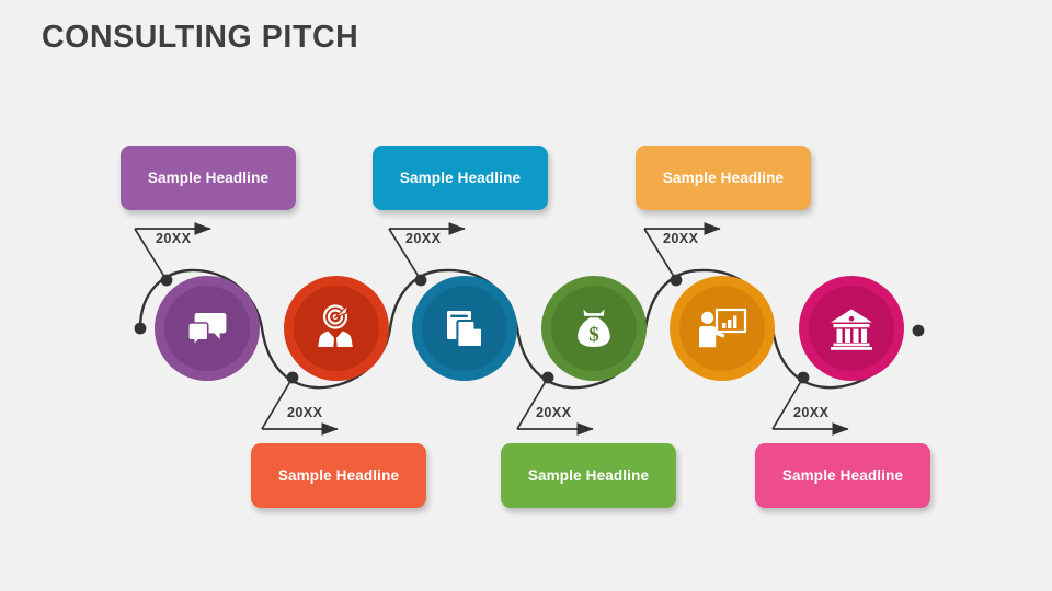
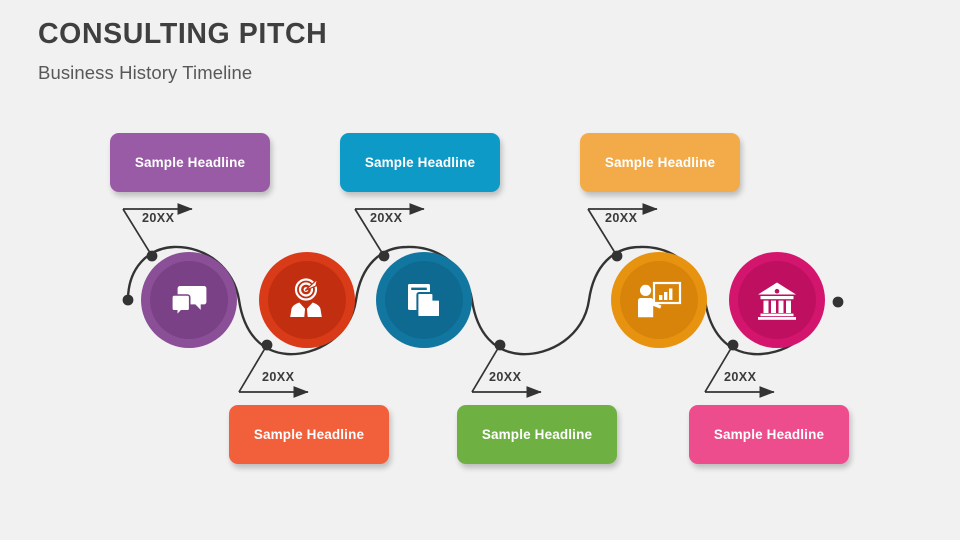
  CONSULTING PITCH
+ Business History Timeline
  Sample Headline
  Sample Headline
  Sample Headline
  Sample Headline
  Sample Headline
  Sample Headline
  20XX
  20XX
  20XX
  20XX
  20XX
  20XX
- $
